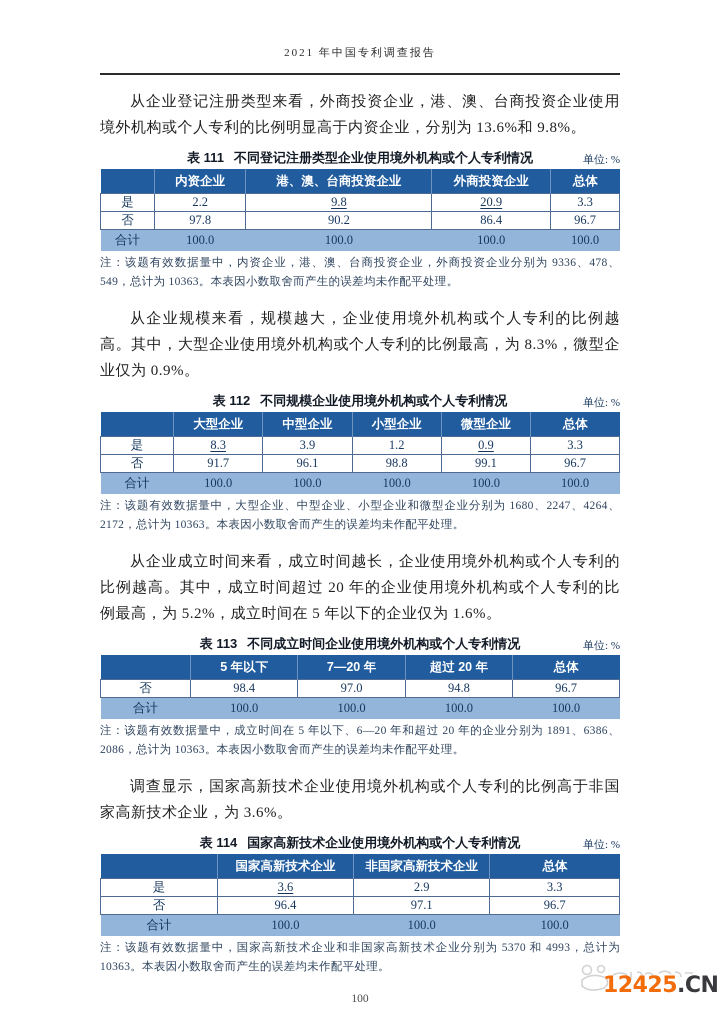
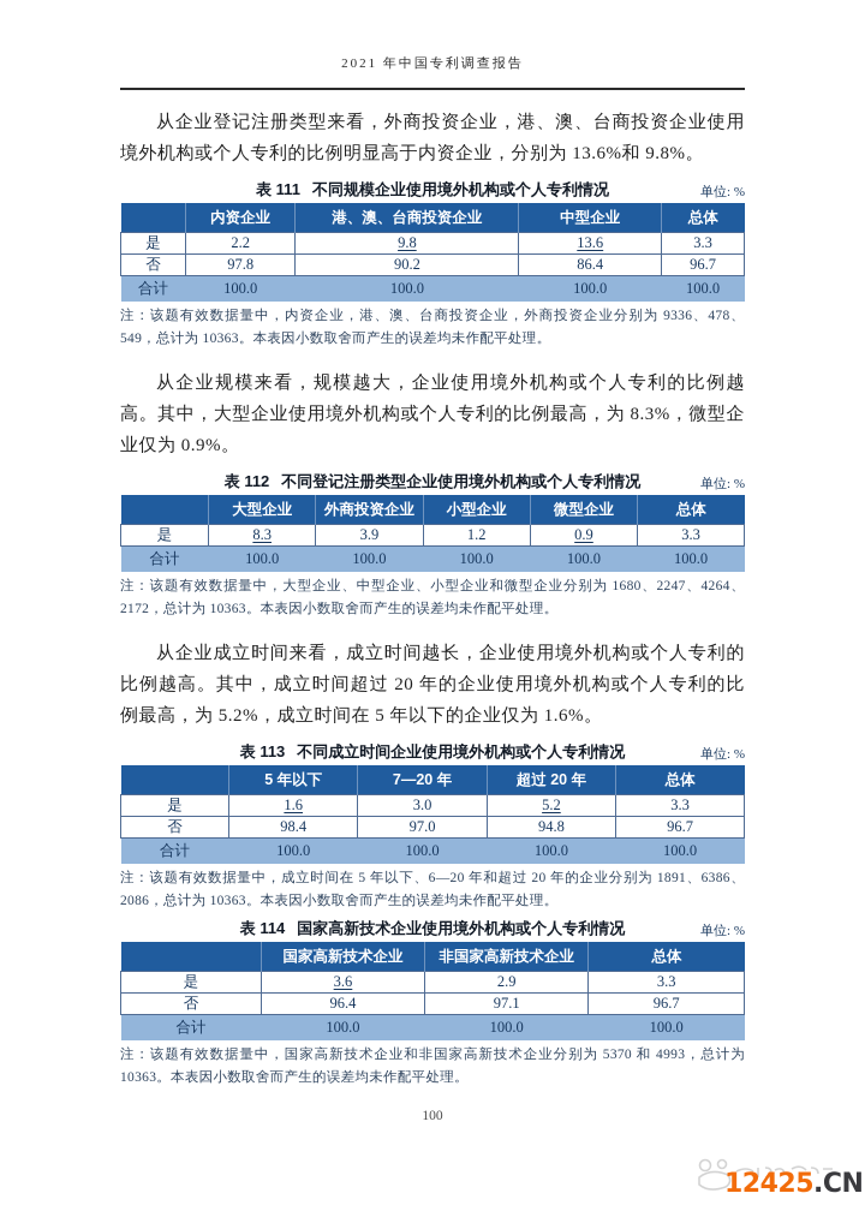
  2021 年中国专利调查报告
  从企业登记注册类型来看，外商投资企业，港、澳、台商投资企业使用境外机构或个人专利的比例明显高于内资企业，分别为 13.6%和 9.8%。
- 表 111 不同登记注册类型企业使用境外机构或个人专利情况
+ 表 111 不同规模企业使用境外机构或个人专利情况
  单位: %
- 	内资企业	港、澳、台商投资企业	外商投资企业	总体
+ 	内资企业	港、澳、台商投资企业	中型企业	总体
- 是	2.2	9.8	20.9	3.3
+ 是	2.2	9.8	13.6	3.3
  否	97.8	90.2	86.4	96.7
  合计	100.0	100.0	100.0	100.0
  注：该题有效数据量中，内资企业，港、澳、台商投资企业，外商投资企业分别为 9336、478、549，总计为 10363。本表因小数取舍而产生的误差均未作配平处理。
  从企业规模来看，规模越大，企业使用境外机构或个人专利的比例越高。其中，大型企业使用境外机构或个人专利的比例最高，为 8.3%，微型企业仅为 0.9%。
- 表 112 不同规模企业使用境外机构或个人专利情况
+ 表 112 不同登记注册类型企业使用境外机构或个人专利情况
  单位: %
- 	大型企业	中型企业	小型企业	微型企业	总体
+ 	大型企业	外商投资企业	小型企业	微型企业	总体
  是	8.3	3.9	1.2	0.9	3.3
- 否	91.7	96.1	98.8	99.1	96.7
  合计	100.0	100.0	100.0	100.0	100.0
  注：该题有效数据量中，大型企业、中型企业、小型企业和微型企业分别为 1680、2247、4264、2172，总计为 10363。本表因小数取舍而产生的误差均未作配平处理。
  从企业成立时间来看，成立时间越长，企业使用境外机构或个人专利的比例越高。其中，成立时间超过 20 年的企业使用境外机构或个人专利的比例最高，为 5.2%，成立时间在 5 年以下的企业仅为 1.6%。
  表 113 不同成立时间企业使用境外机构或个人专利情况
  单位: %
  	5 年以下	7—20 年	超过 20 年	总体
+ 是	1.6	3.0	5.2	3.3
  否	98.4	97.0	94.8	96.7
  合计	100.0	100.0	100.0	100.0
  注：该题有效数据量中，成立时间在 5 年以下、6—20 年和超过 20 年的企业分别为 1891、6386、2086，总计为 10363。本表因小数取舍而产生的误差均未作配平处理。
- 调查显示，国家高新技术企业使用境外机构或个人专利的比例高于非国家高新技术企业，为 3.6%。
  表 114 国家高新技术企业使用境外机构或个人专利情况
  单位: %
  	国家高新技术企业	非国家高新技术企业	总体
  是	3.6	2.9	3.3
  否	96.4	97.1	96.7
  合计	100.0	100.0	100.0
  注：该题有效数据量中，国家高新技术企业和非国家高新技术企业分别为 5370 和 4993，总计为 10363。本表因小数取舍而产生的误差均未作配平处理。
  100
  12425.CN
